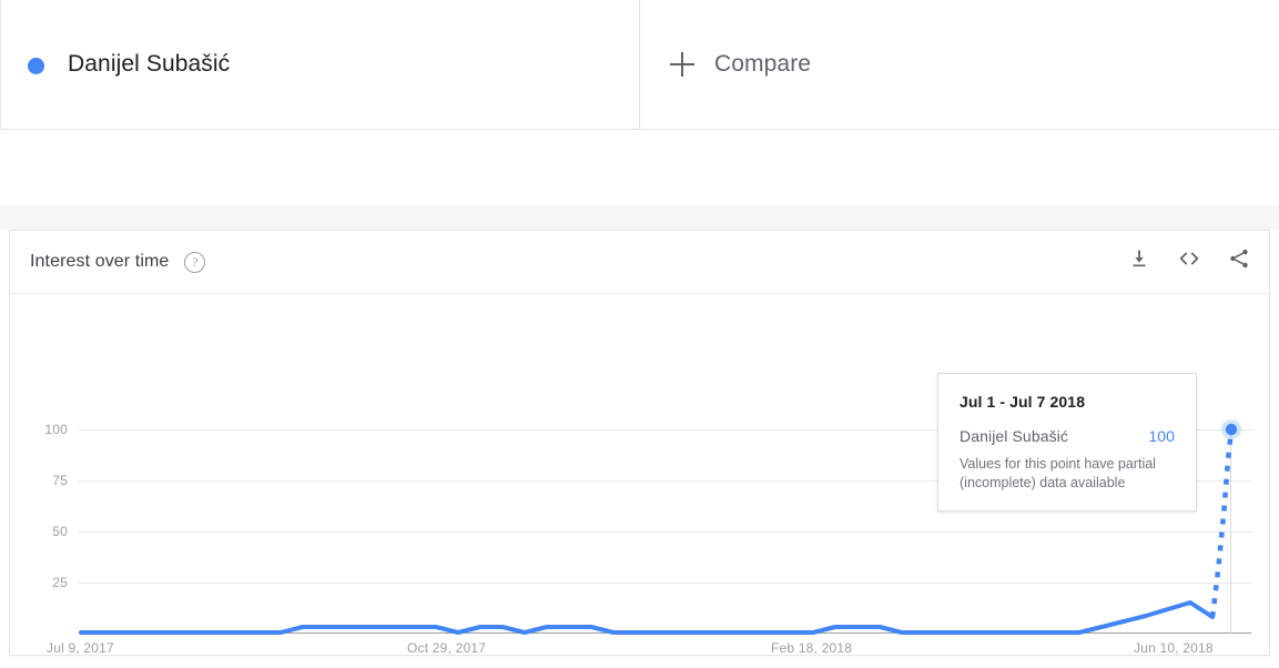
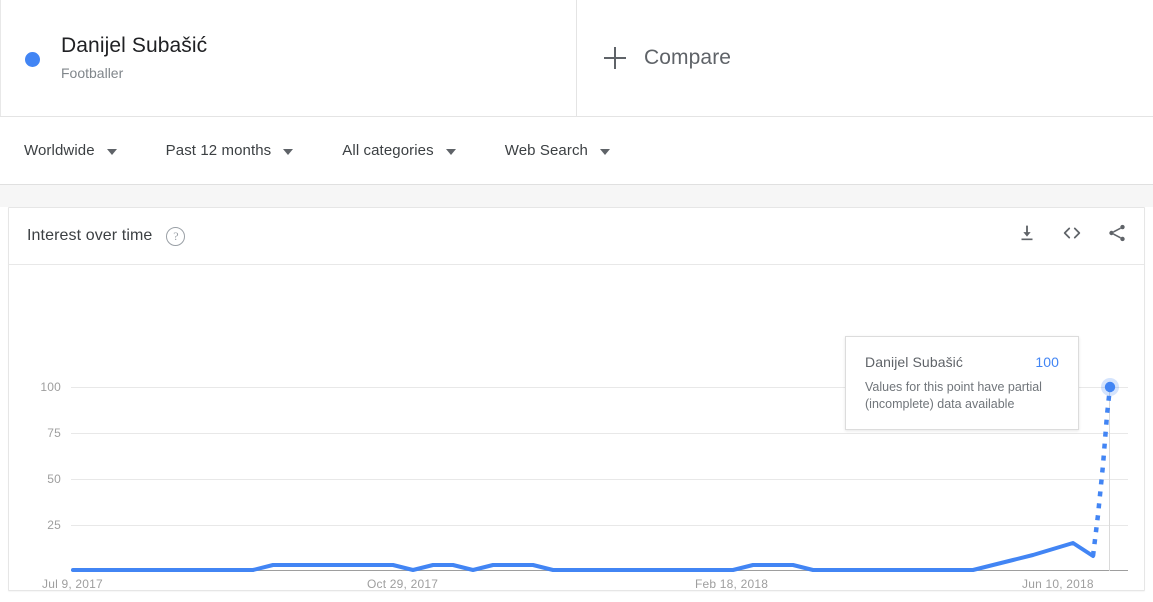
  Danijel Subašić
+ Footballer
  Compare
+ Worldwide
+ Past 12 months
+ All categories
+ Web Search
  Interest over time
  ?
  100
  75
  50
  25
  Jul 9, 2017
  Oct 29, 2017
  Feb 18, 2018
  Jun 10, 2018
- Jul 1 - Jul 7 2018
  Danijel Subašić
  100
  Values for this point have partial (incomplete) data available
